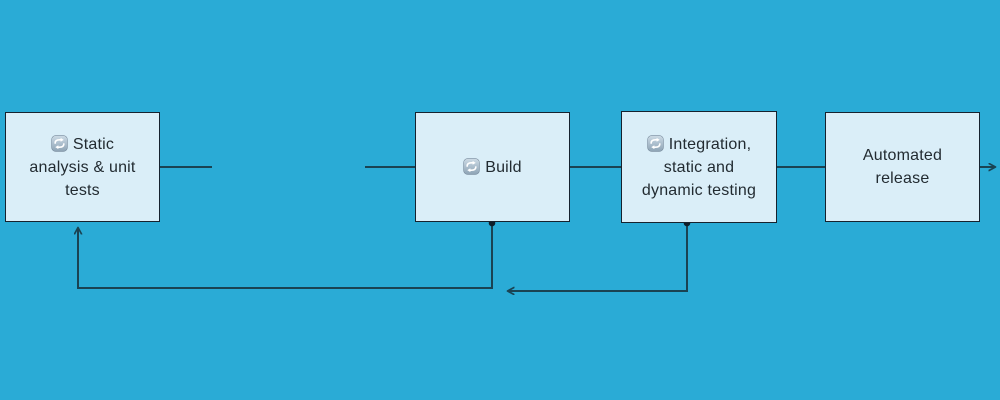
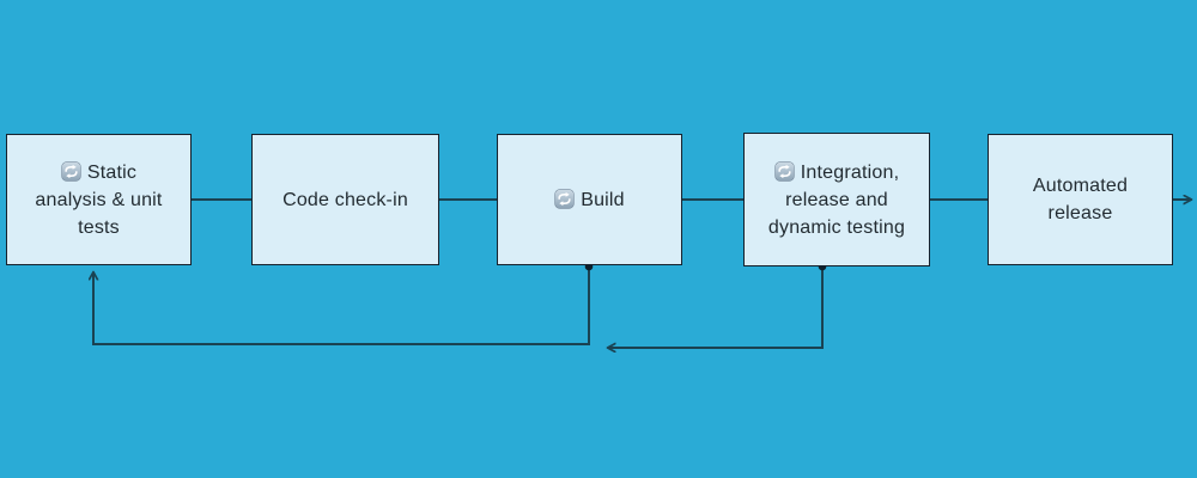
  Static analysis & unit tests
+ Code check-in
  Build
- Integration, static and dynamic testing
+ Integration, release and dynamic testing
  Automated release
